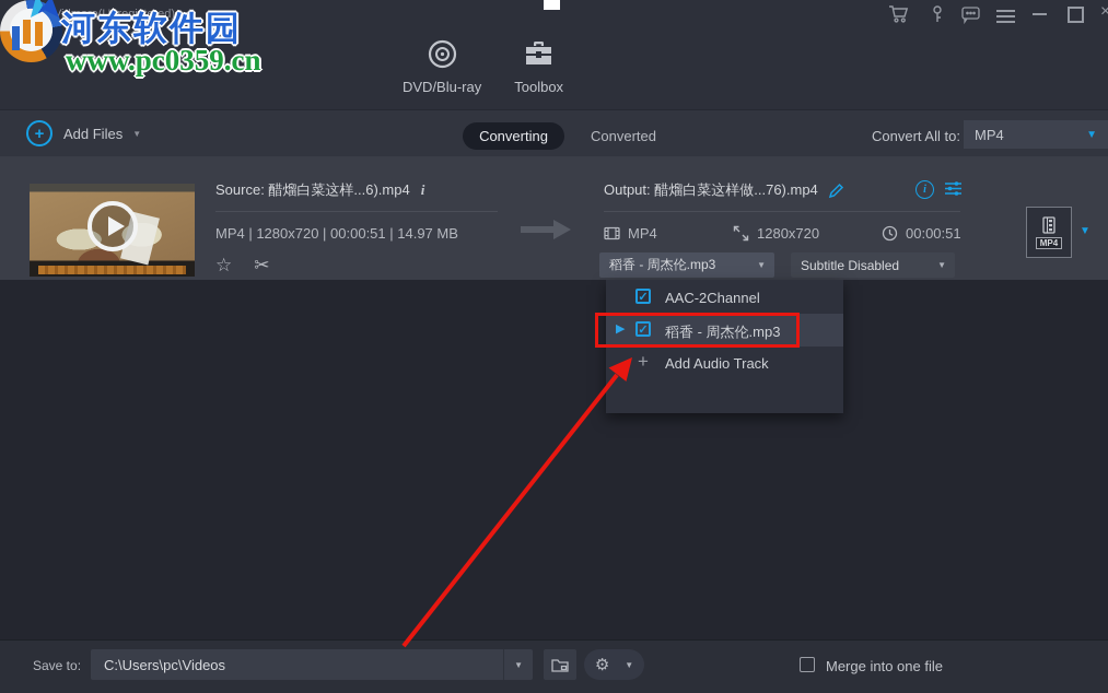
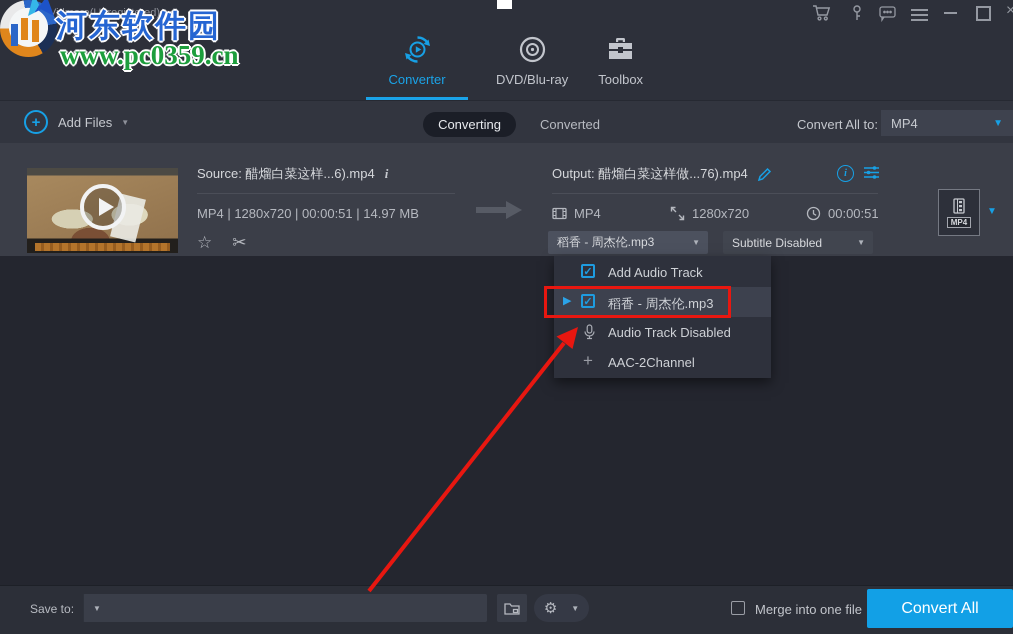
  idmore(Unregistered)
  河东软件园
  www.pc0359.cn
  ×
+ Converter
  DVD/Blu-ray
  Toolbox
  +
  Add Files
  ▼
  Converting
  Converted
  Convert All to:
  MP4
  ▼
  Source: 醋熘白菜这样...6).mp4
  i
  MP4 | 1280x720 | 00:00:51 | 14.97 MB
  ☆
  ✂
  Output: 醋熘白菜这样做...76).mp4
  i
  MP4
  1280x720
  00:00:51
  稻香 - 周杰伦.mp3
  ▼
  Subtitle Disabled
  ▼
  MP4
  ▼
  ✓
- AAC-2Channel
+ Add Audio Track
  ▶
  ✓
  稻香 - 周杰伦.mp3
+ Audio Track Disabled
  +
- Add Audio Track
+ AAC-2Channel
  Save to:
- C:\Users\pc\Videos
  ▼
  ⚙
  ▼
  Merge into one file
+ Convert All
